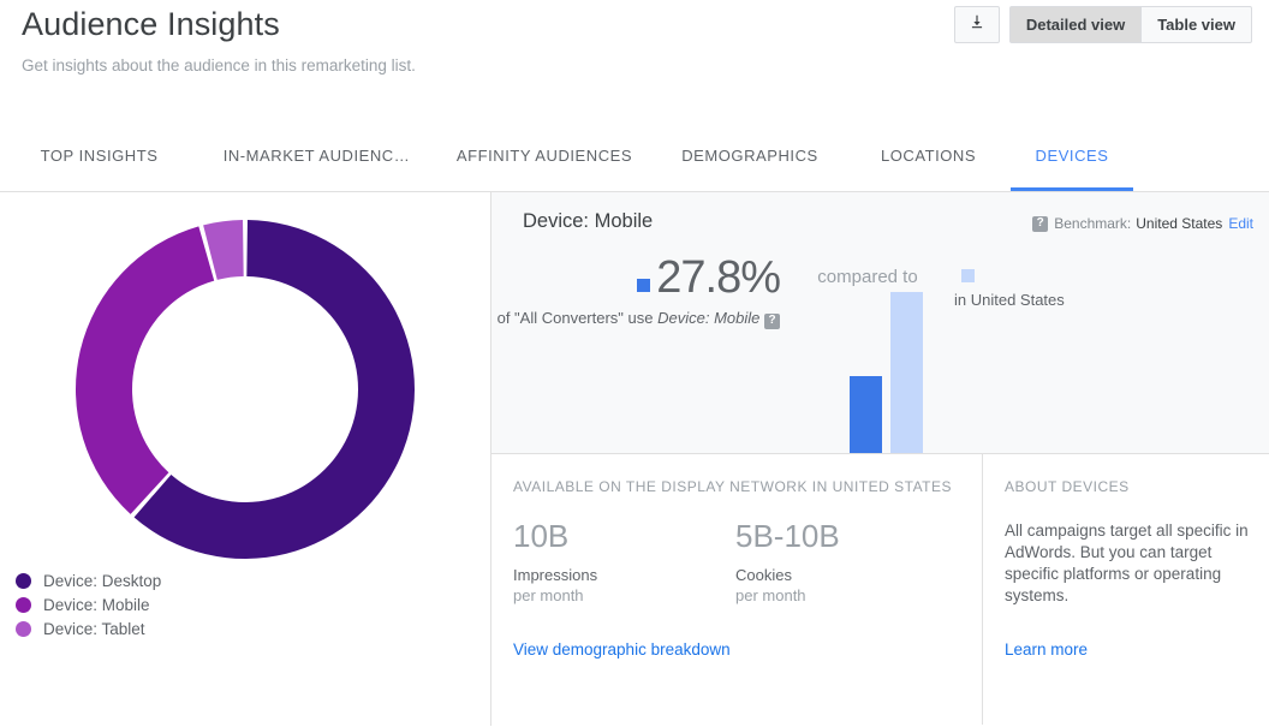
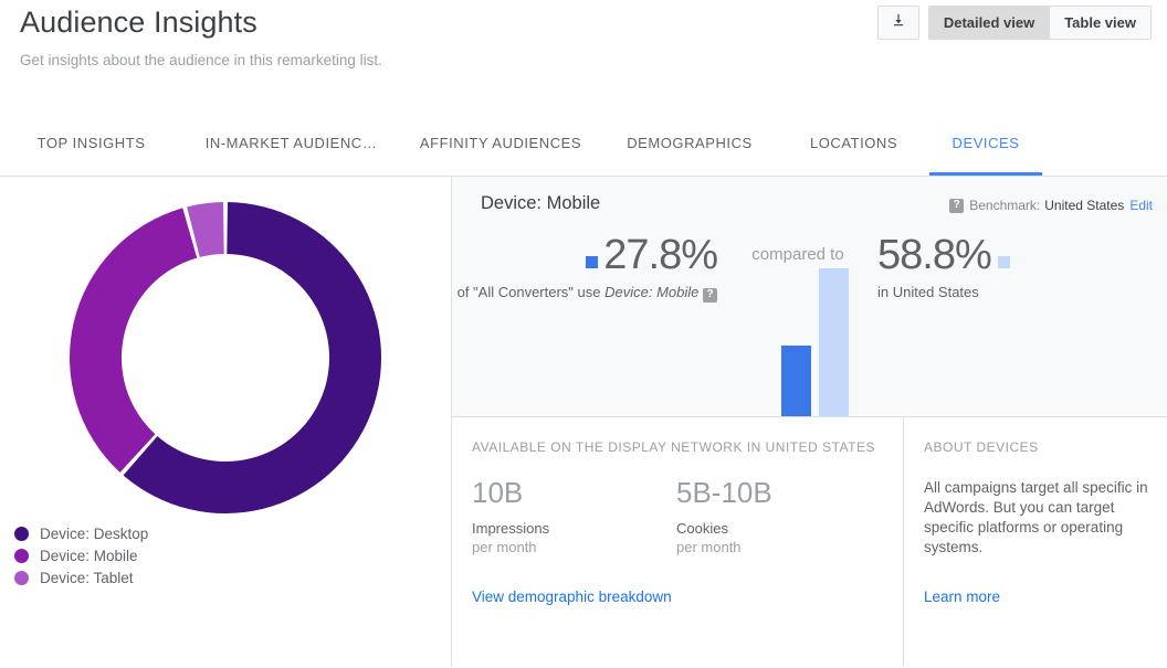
  Audience Insights
  Get insights about the audience in this remarketing list.
  Detailed view
  Table view
  TOP INSIGHTS
  IN-MARKET AUDIENC…
  AFFINITY AUDIENCES
  DEMOGRAPHICS
  LOCATIONS
  DEVICES
  Device: Desktop
  Device: Mobile
  Device: Tablet
  Device: Mobile
  ?
  Benchmark:
  United States
  Edit
  27.8%
  of "All Converters" use Device: Mobile ?
  compared to
+ 58.8%
  in United States
  AVAILABLE ON THE DISPLAY NETWORK IN UNITED STATES
  10B
  Impressions
  per month
  5B-10B
  Cookies
  per month
  View demographic breakdown
  ABOUT DEVICES
  All campaigns target all specific in AdWords. But you can target specific platforms or operating systems.
  Learn more
